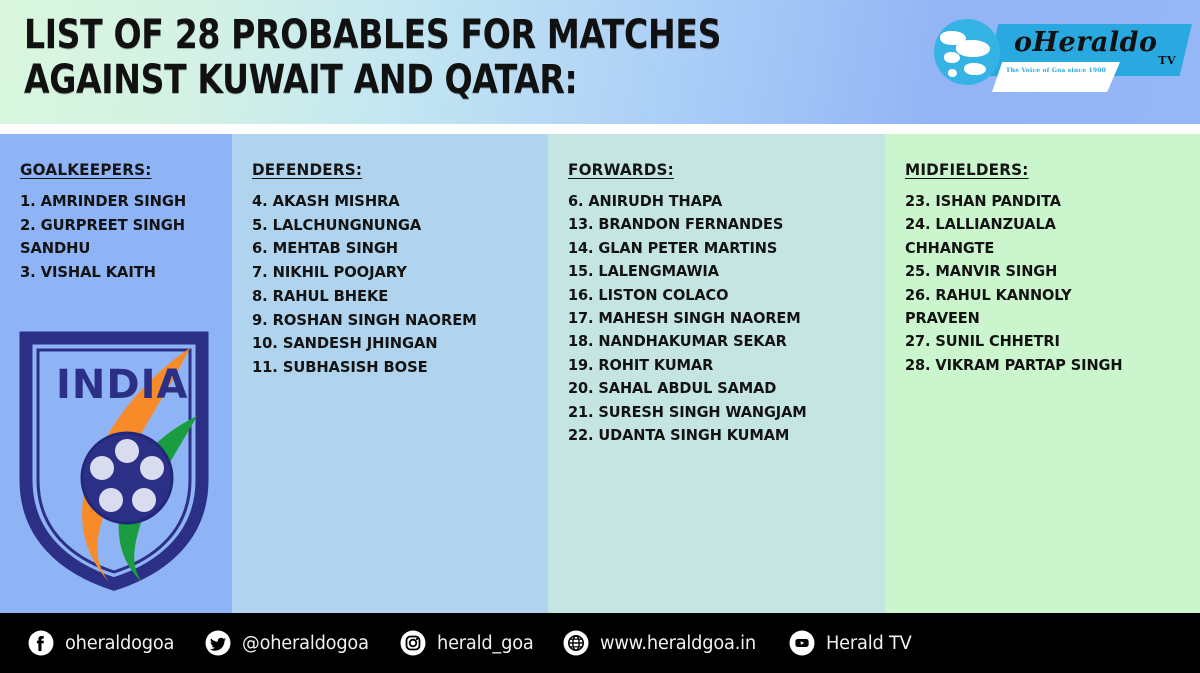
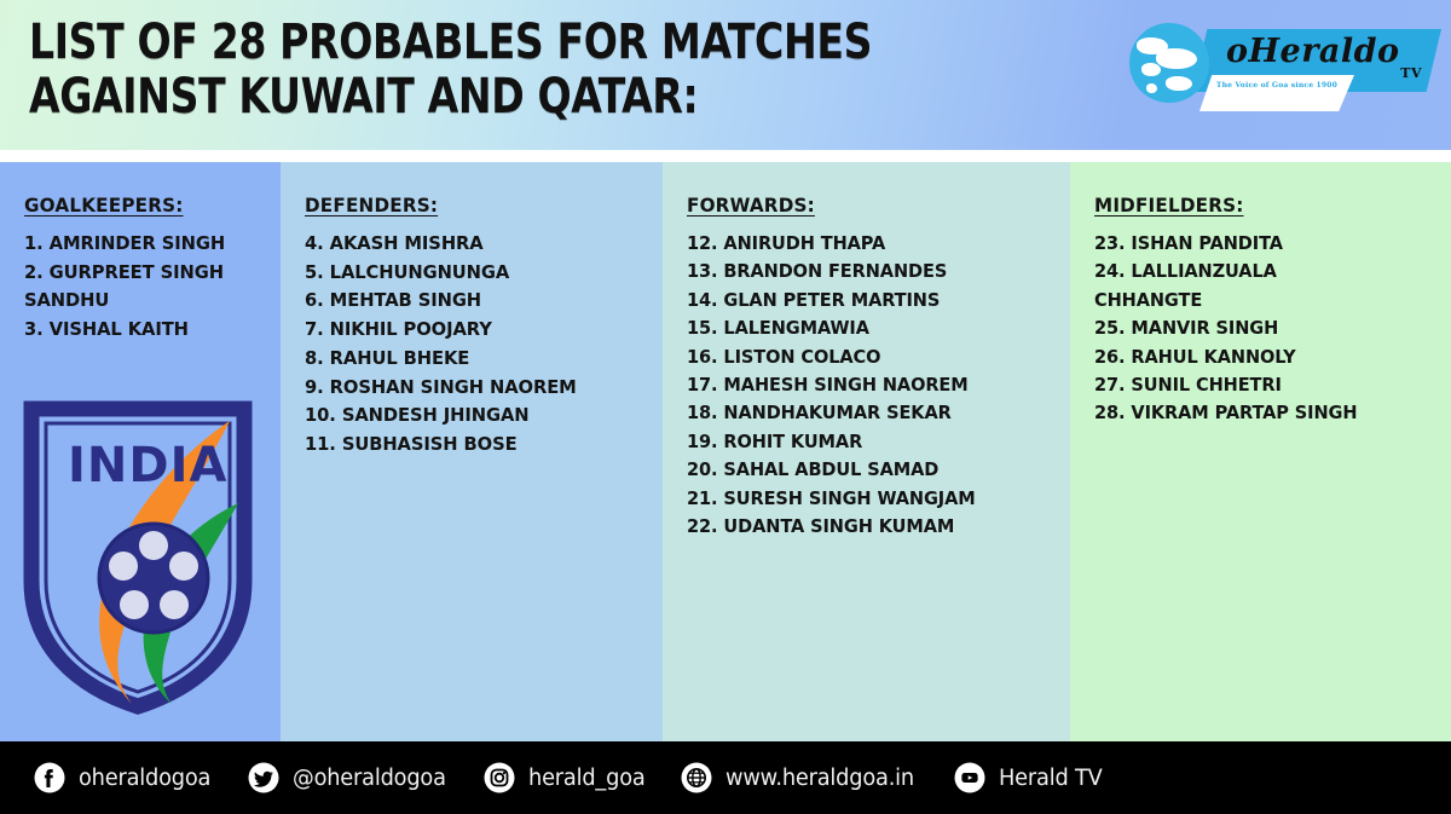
  LIST OF 28 PROBABLES FOR MATCHES
  AGAINST KUWAIT AND QATAR:
  oHeraldo
  TV
  GOALKEEPERS:
  1. AMRINDER SINGH
  2. GURPREET SINGH
  SANDHU
  3. VISHAL KAITH
  INDIA
  DEFENDERS:
  4. AKASH MISHRA
  5. LALCHUNGNUNGA
  6. MEHTAB SINGH
  7. NIKHIL POOJARY
  8. RAHUL BHEKE
  9. ROSHAN SINGH NAOREM
  10. SANDESH JHINGAN
  11. SUBHASISH BOSE
  FORWARDS:
- 6. ANIRUDH THAPA
+ 12. ANIRUDH THAPA
  13. BRANDON FERNANDES
  14. GLAN PETER MARTINS
  15. LALENGMAWIA
  16. LISTON COLACO
  17. MAHESH SINGH NAOREM
  18. NANDHAKUMAR SEKAR
  19. ROHIT KUMAR
  20. SAHAL ABDUL SAMAD
  21. SURESH SINGH WANGJAM
  22. UDANTA SINGH KUMAM
  MIDFIELDERS:
  23. ISHAN PANDITA
  24. LALLIANZUALA
  CHHANGTE
  25. MANVIR SINGH
  26. RAHUL KANNOLY
- PRAVEEN
  27. SUNIL CHHETRI
  28. VIKRAM PARTAP SINGH
  oheraldogoa
  @oheraldogoa
  herald_goa
  www.heraldgoa.in
  Herald TV
